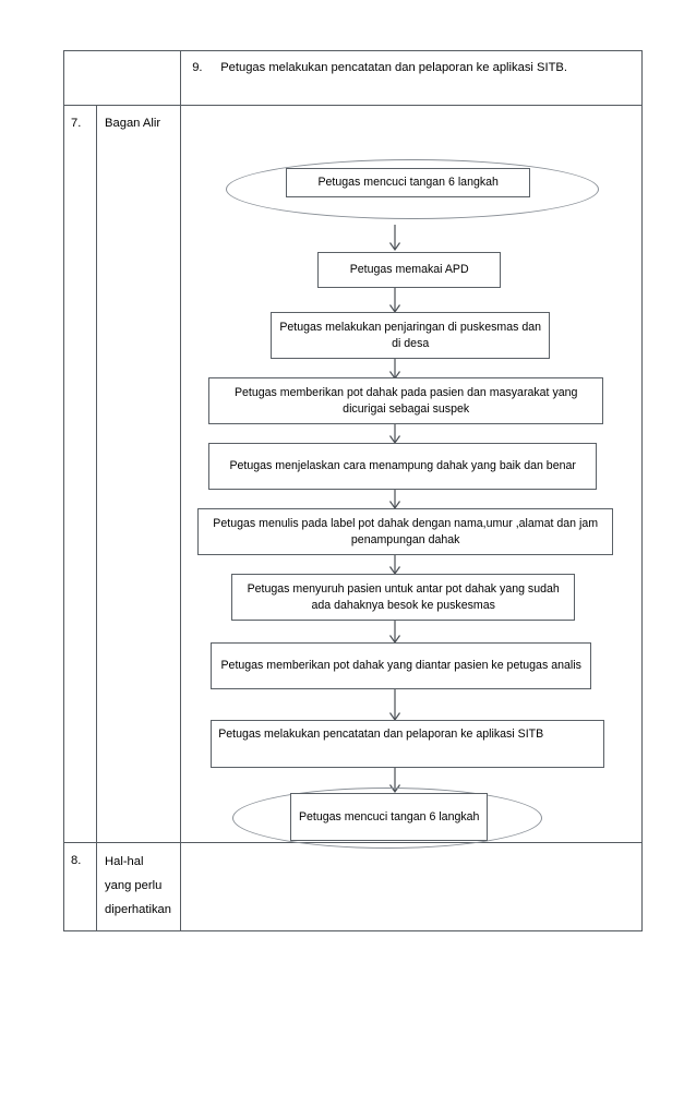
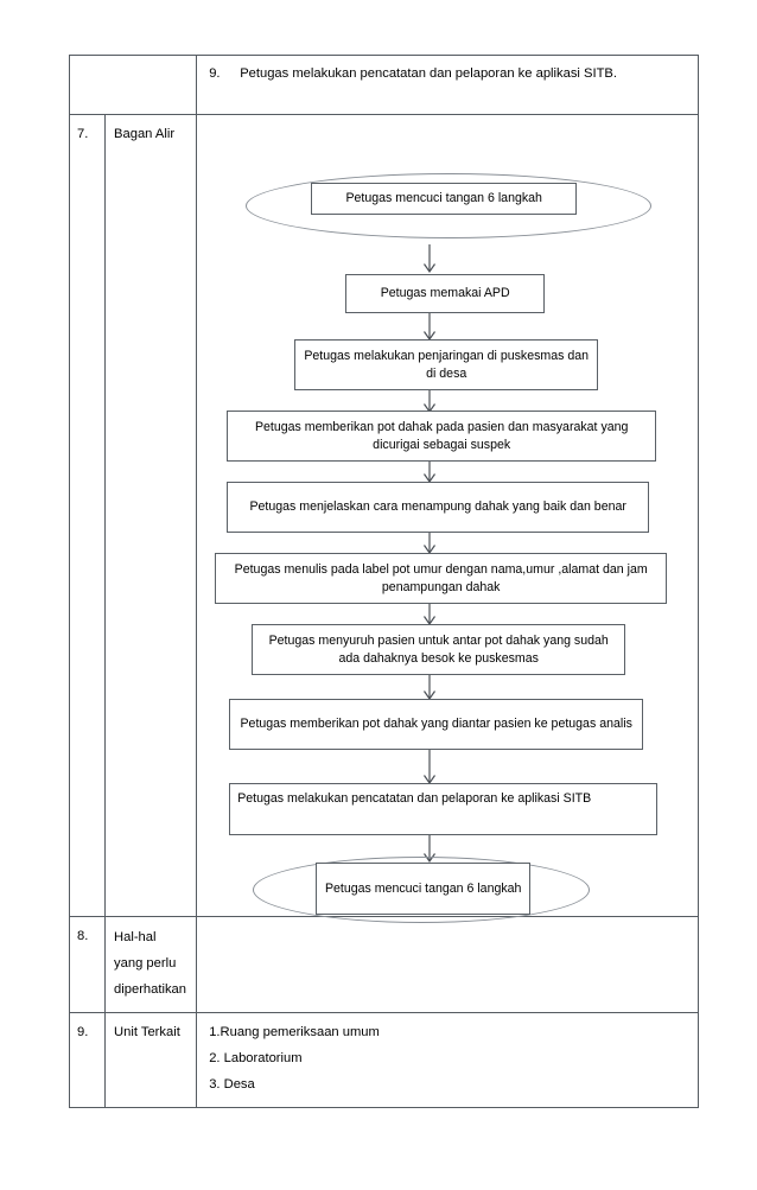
  	9. Petugas melakukan pencatatan dan pelaporan ke aplikasi SITB.
- 7.	Bagan Alir	Petugas mencuci tangan 6 langkah Petugas memakai APD Petugas melakukan penjaringan di puskesmas dan di desa Petugas memberikan pot dahak pada pasien dan masyarakat yang dicurigai sebagai suspek Petugas menjelaskan cara menampung dahak yang baik dan benar Petugas menulis pada label pot dahak dengan nama,umur ,alamat dan jam penampungan dahak Petugas menyuruh pasien untuk antar pot dahak yang sudah ada dahaknya besok ke puskesmas Petugas memberikan pot dahak yang diantar pasien ke petugas analis Petugas melakukan pencatatan dan pelaporan ke aplikasi SITB Petugas mencuci tangan 6 langkah
+ 7.	Bagan Alir	Petugas mencuci tangan 6 langkah Petugas memakai APD Petugas melakukan penjaringan di puskesmas dan di desa Petugas memberikan pot dahak pada pasien dan masyarakat yang dicurigai sebagai suspek Petugas menjelaskan cara menampung dahak yang baik dan benar Petugas menulis pada label pot umur dengan nama,umur ,alamat dan jam penampungan dahak Petugas menyuruh pasien untuk antar pot dahak yang sudah ada dahaknya besok ke puskesmas Petugas memberikan pot dahak yang diantar pasien ke petugas analis Petugas melakukan pencatatan dan pelaporan ke aplikasi SITB Petugas mencuci tangan 6 langkah
  8.	Hal-hal yang perlu diperhatikan
+ 9.	Unit Terkait	1.Ruang pemeriksaan umum 2. Laboratorium 3. Desa
